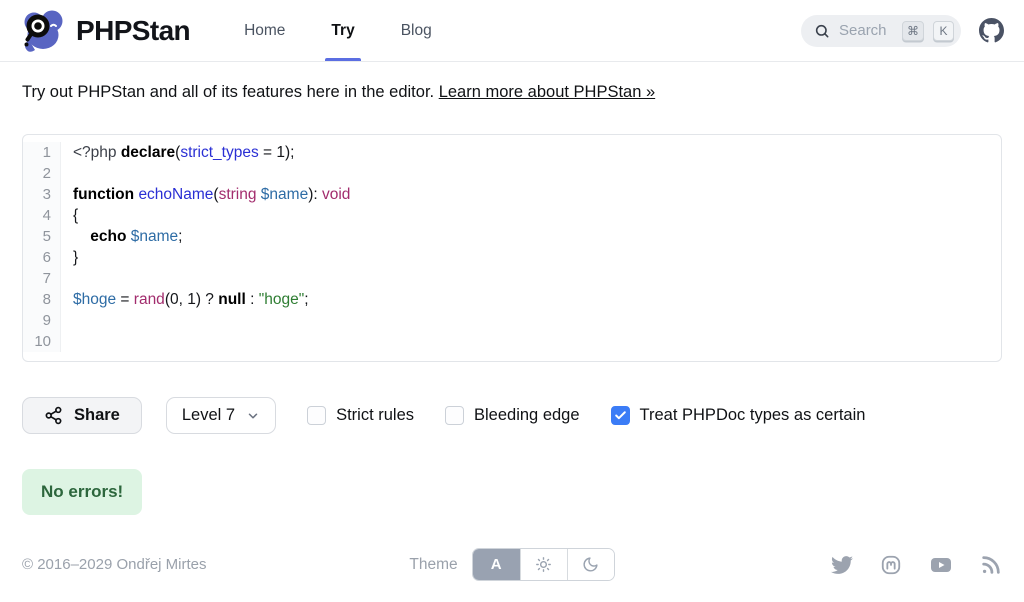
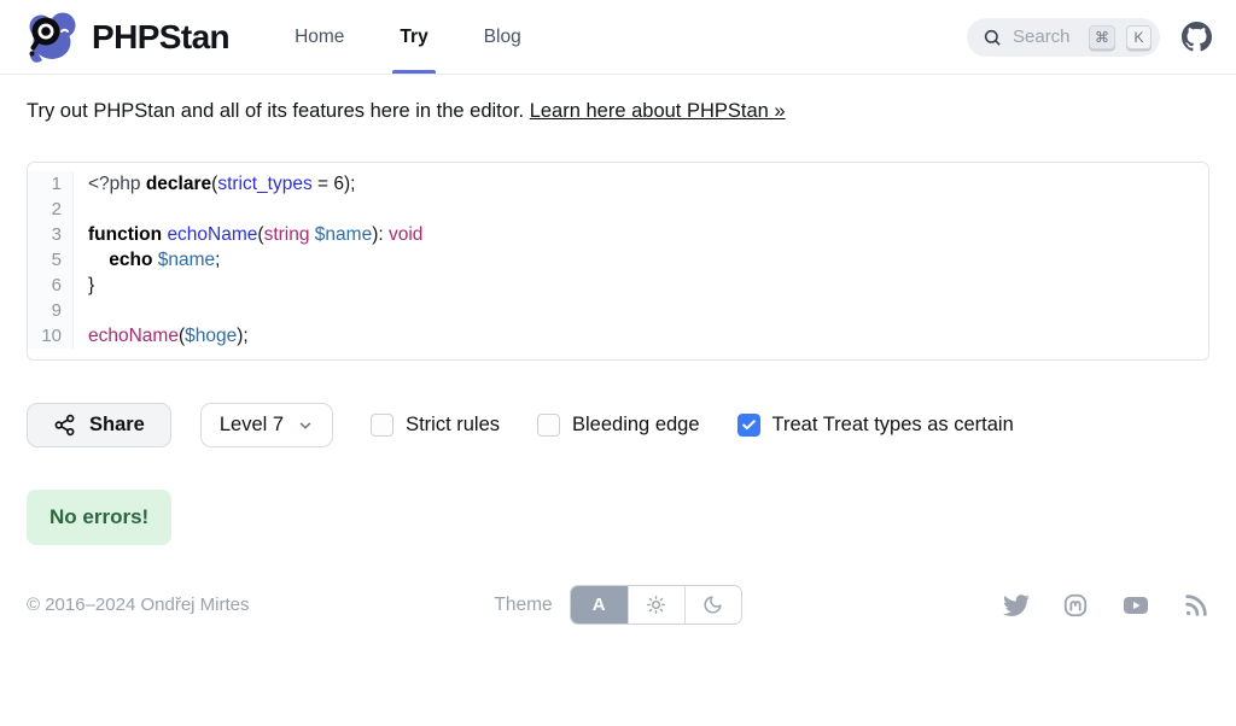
  PHPStan
  Home
  Try
  Blog
  Search
  ⌘
  K
- Try out PHPStan and all of its features here in the editor. Learn more about PHPStan »
+ Try out PHPStan and all of its features here in the editor. Learn here about PHPStan »
  1
- <?php declare(strict_types = 1);
+ <?php declare(strict_types = 6);
  2
  3
  function echoName(string $name): void
- 4
- {
  5
  echo $name;
  6
  }
- 7
- 8
- $hoge = rand(0, 1) ? null : "hoge";
  9
  10
+ echoName($hoge);
  Share
  Level 7
  Strict rules
  Bleeding edge
- Treat PHPDoc types as certain
+ Treat Treat types as certain
  No errors!
- © 2016–2029 Ondřej Mirtes
+ © 2016–2024 Ondřej Mirtes
  Theme
  A
